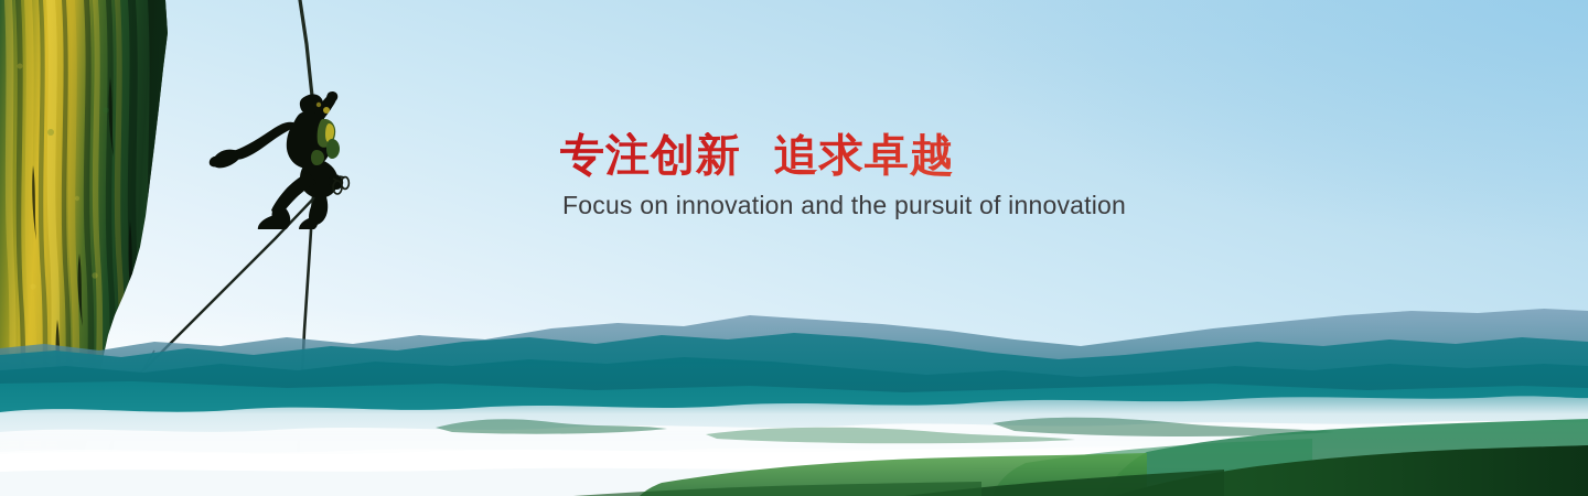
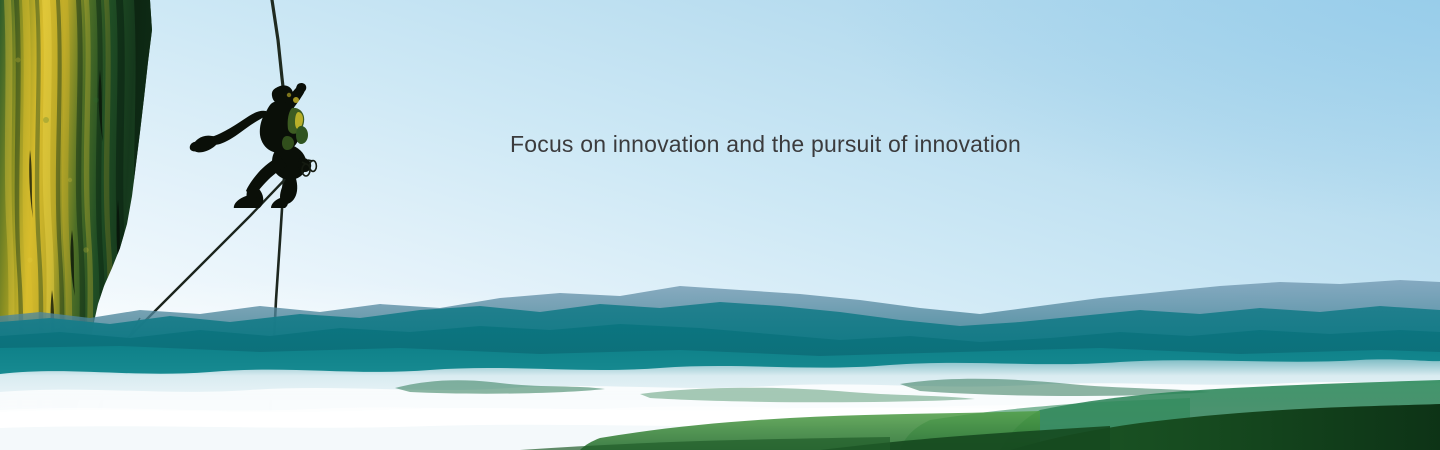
- 专注创新 追求卓越
  Focus on innovation and the pursuit of innovation
